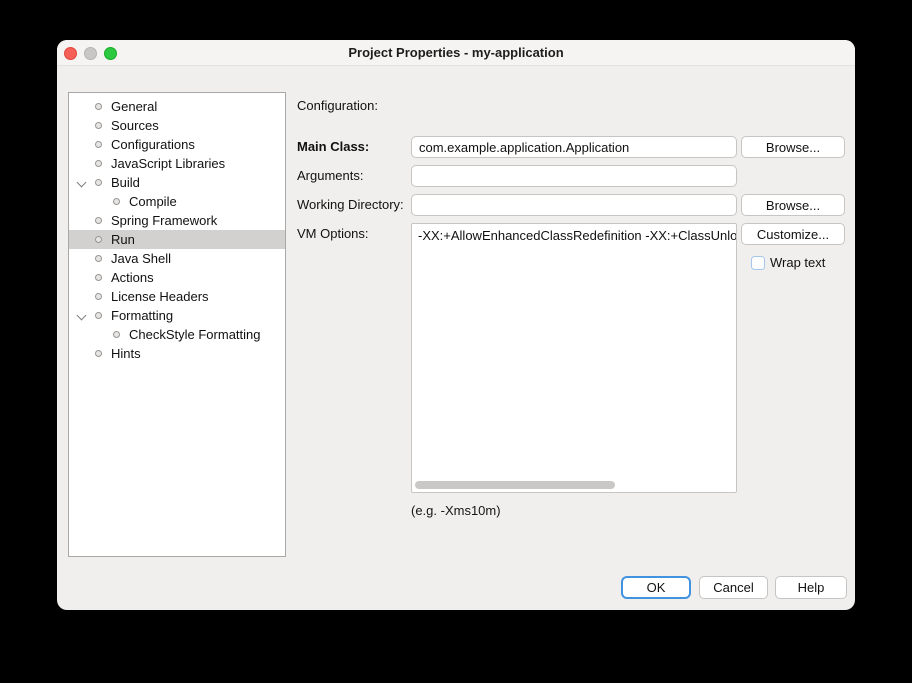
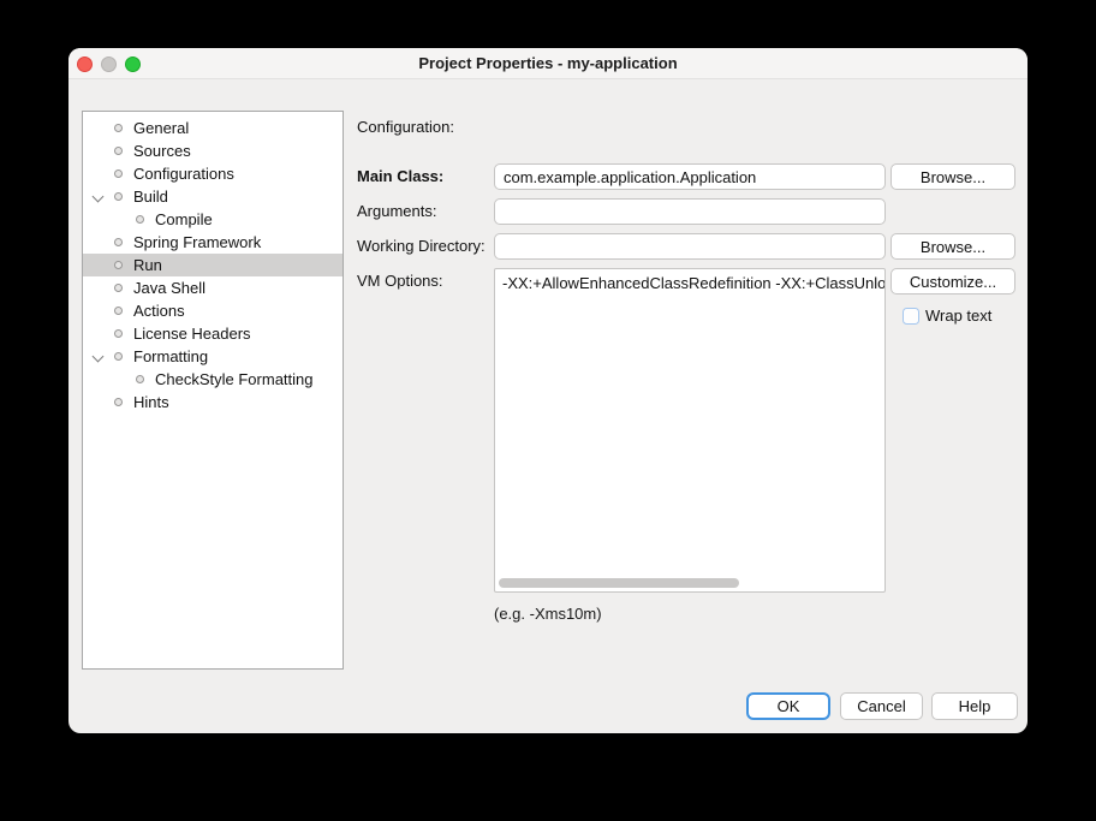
  Project Properties - my-application
  General
  Sources
  Configurations
- JavaScript Libraries
  Build
  Compile
  Spring Framework
  Run
  Java Shell
  Actions
  License Headers
  Formatting
  CheckStyle Formatting
  Hints
  Configuration:
  Main Class:
  com.example.application.Application
  Browse...
  Arguments:
  Working Directory:
  Browse...
  VM Options:
  -XX:+AllowEnhancedClassRedefinition -XX:+ClassUnlo
  Customize...
  Wrap text
  (e.g. -Xms10m)
  OK
  Cancel
  Help
